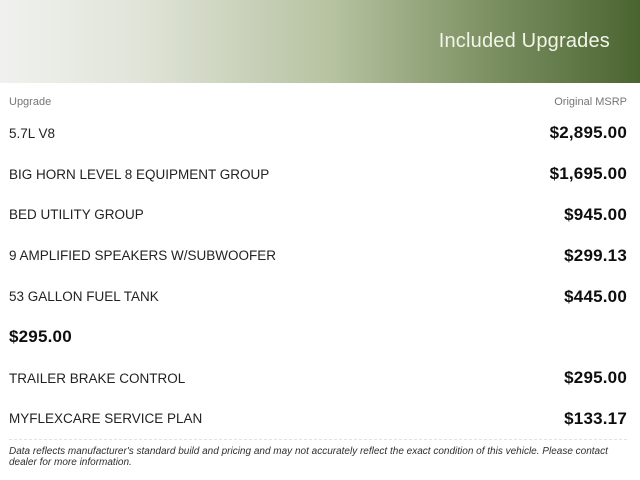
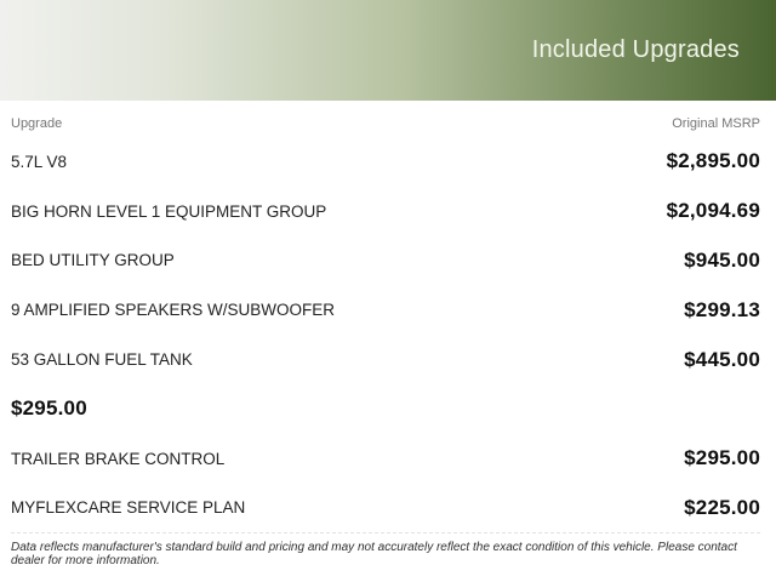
  Included Upgrades
  Upgrade
  Original MSRP
  5.7L V8
  $2,895.00
- BIG HORN LEVEL 8 EQUIPMENT GROUP
+ BIG HORN LEVEL 1 EQUIPMENT GROUP
- $1,695.00
+ $2,094.69
  BED UTILITY GROUP
  $945.00
  9 AMPLIFIED SPEAKERS W/SUBWOOFER
  $299.13
  53 GALLON FUEL TANK
  $445.00
  $295.00
  TRAILER BRAKE CONTROL
  $295.00
  MYFLEXCARE SERVICE PLAN
- $133.17
+ $225.00
  Data reflects manufacturer's standard build and pricing and may not accurately reflect the exact condition of this vehicle. Please contact dealer for more information.
